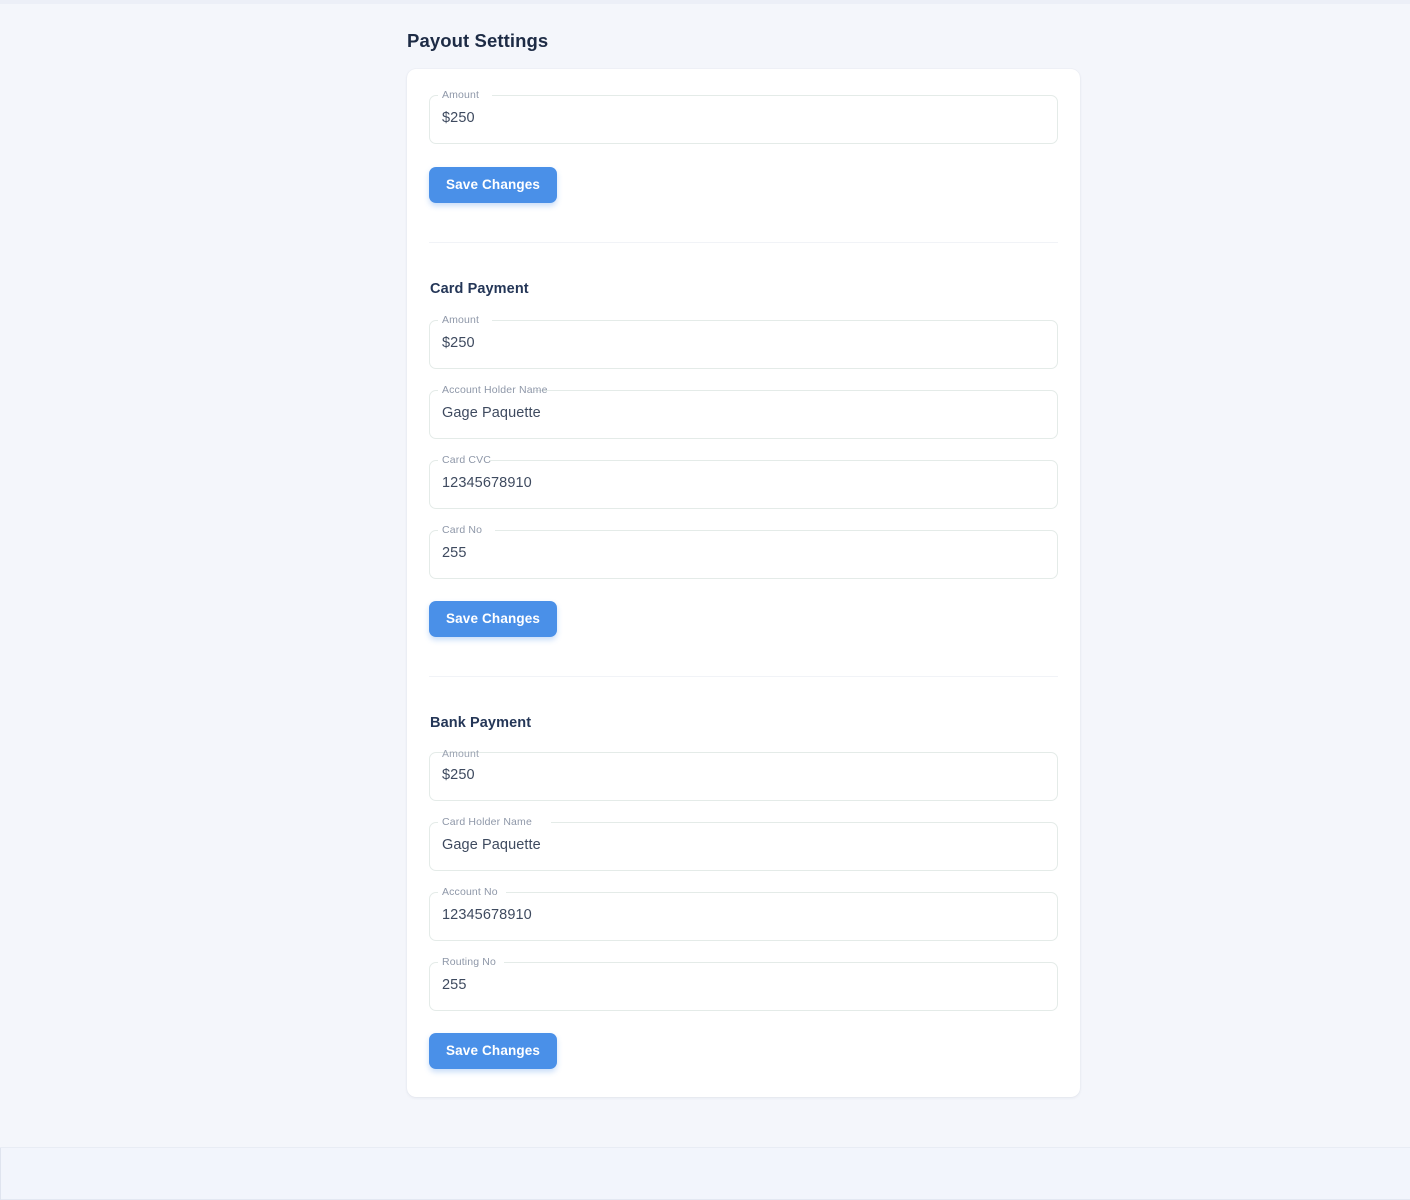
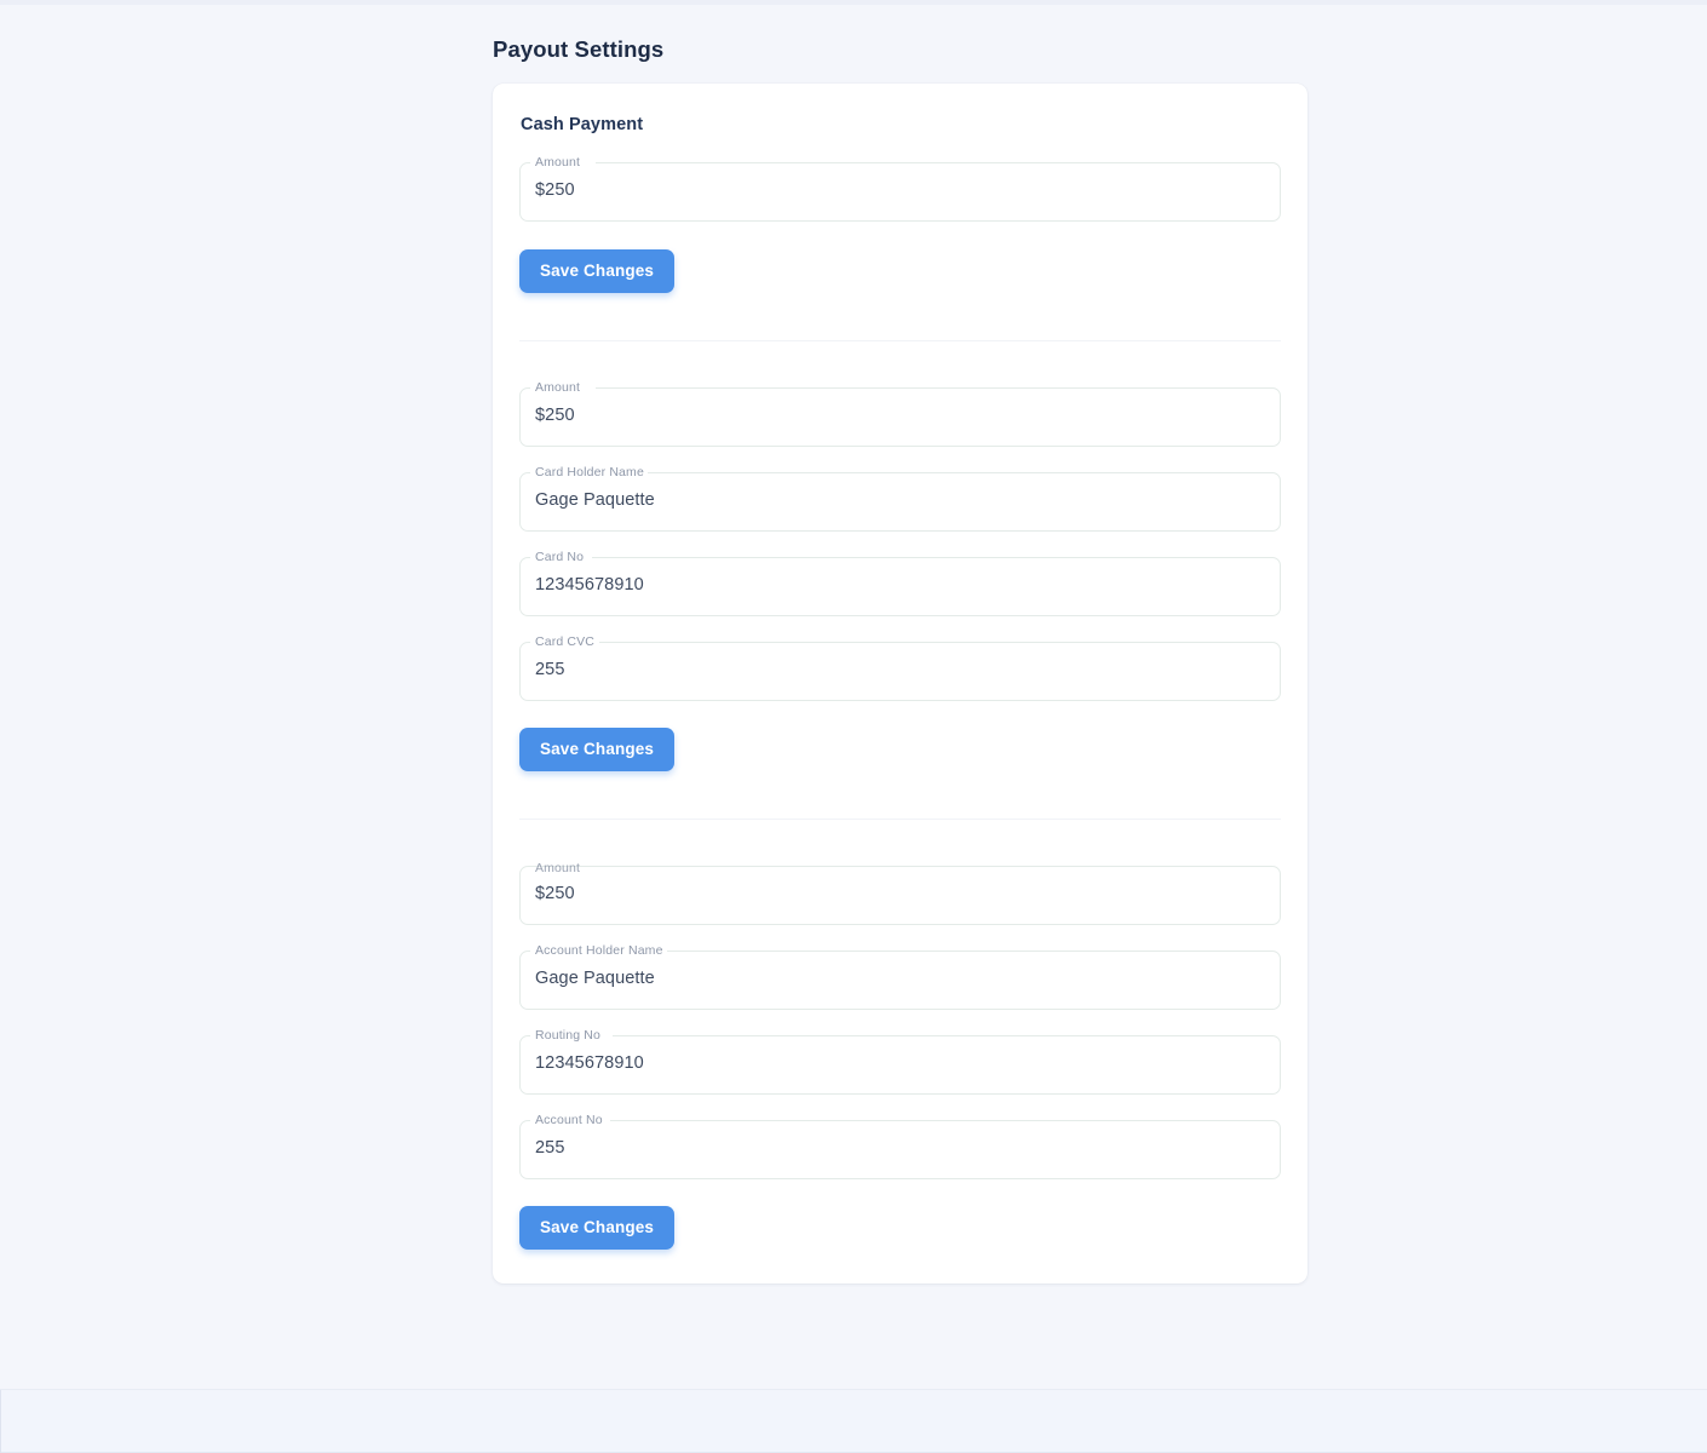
  Payout Settings
+ Cash Payment
  Amount
  $250
  Save Changes
- Card Payment
  Amount
  $250
- Account Holder Name
+ Card Holder Name
  Gage Paquette
- Card CVC
+ Card No
  12345678910
- Card No
+ Card CVC
  255
  Save Changes
- Bank Payment
  Amount
  $250
- Card Holder Name
+ Account Holder Name
  Gage Paquette
- Account No
+ Routing No
  12345678910
- Routing No
+ Account No
  255
  Save Changes
